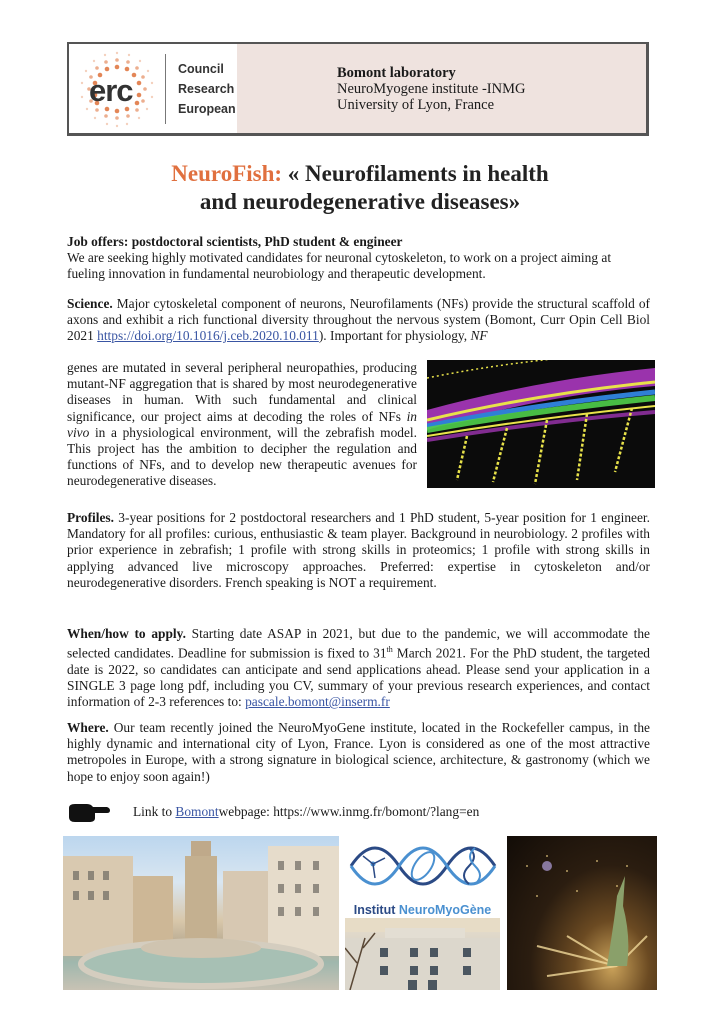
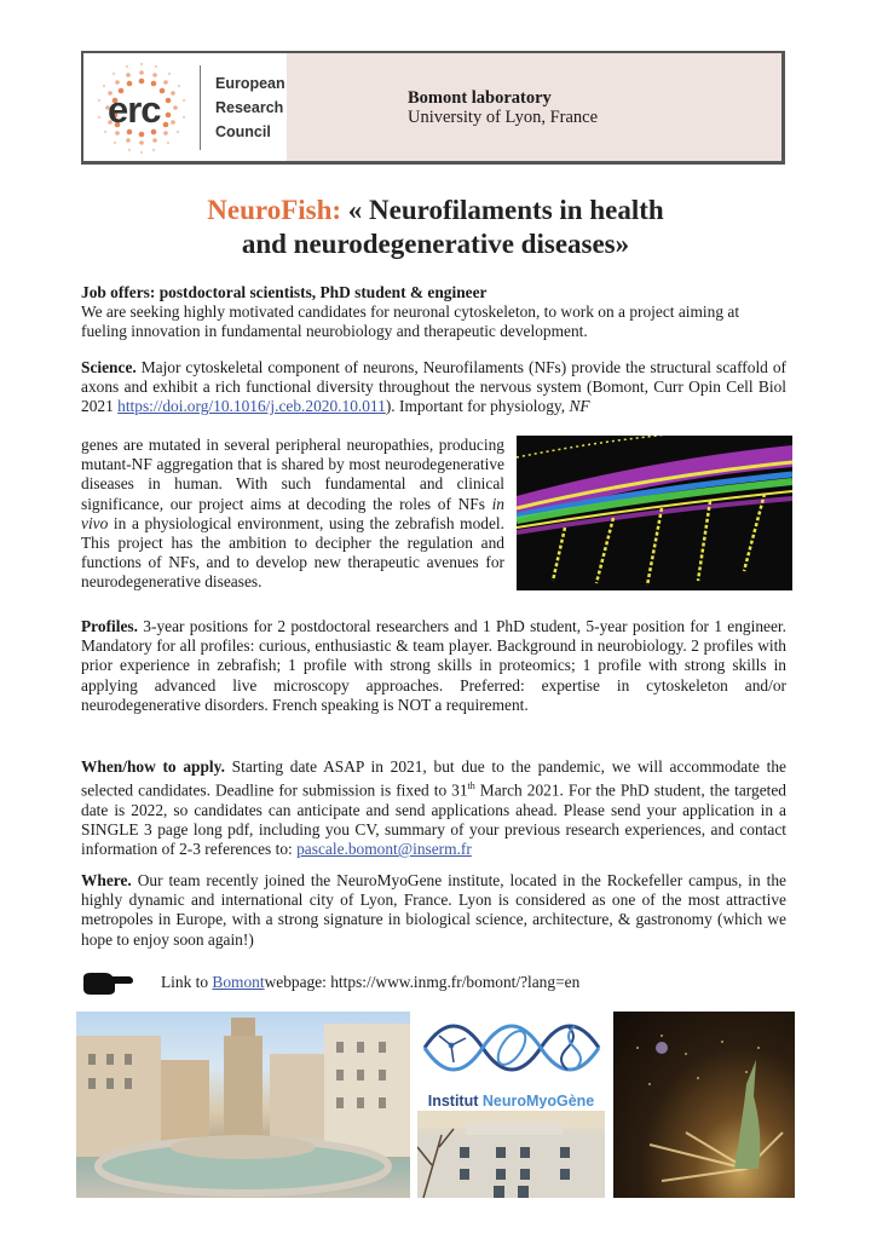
  erc
- Council
+ European
  Research
- European
+ Council
  Bomont laboratory
- NeuroMyogene institute -INMG
  University of Lyon, France
  NeuroFish: « Neurofilaments in health
  and neurodegenerative diseases»
  Job offers: postdoctoral scientists, PhD student & engineer
  We are seeking highly motivated candidates for neuronal cytoskeleton, to work on a project aiming at fueling innovation in fundamental neurobiology and therapeutic development.
  Science. Major cytoskeletal component of neurons, Neurofilaments (NFs) provide the structural scaffold of axons and exhibit a rich functional diversity throughout the nervous system (Bomont, Curr Opin Cell Biol 2021 https://doi.org/10.1016/j.ceb.2020.10.011). Important for physiology, NF
- genes are mutated in several peripheral neuropathies, producing mutant-NF aggregation that is shared by most neurodegenerative diseases in human. With such fundamental and clinical significance, our project aims at decoding the roles of NFs in vivo in a physiological environment, will the zebrafish model. This project has the ambition to decipher the regulation and functions of NFs, and to develop new therapeutic avenues for neurodegenerative diseases.
+ genes are mutated in several peripheral neuropathies, producing mutant-NF aggregation that is shared by most neurodegenerative diseases in human. With such fundamental and clinical significance, our project aims at decoding the roles of NFs in vivo in a physiological environment, using the zebrafish model. This project has the ambition to decipher the regulation and functions of NFs, and to develop new therapeutic avenues for neurodegenerative diseases.
  Profiles. 3-year positions for 2 postdoctoral researchers and 1 PhD student, 5-year position for 1 engineer. Mandatory for all profiles: curious, enthusiastic & team player. Background in neurobiology. 2 profiles with prior experience in zebrafish; 1 profile with strong skills in proteomics; 1 profile with strong skills in applying advanced live microscopy approaches. Preferred: expertise in cytoskeleton and/or neurodegenerative disorders. French speaking is NOT a requirement.
  When/how to apply. Starting date ASAP in 2021, but due to the pandemic, we will accommodate the selected candidates. Deadline for submission is fixed to 31th March 2021. For the PhD student, the targeted date is 2022, so candidates can anticipate and send applications ahead. Please send your application in a SINGLE 3 page long pdf, including you CV, summary of your previous research experiences, and contact information of 2-3 references to: pascale.bomont@inserm.fr
  Where. Our team recently joined the NeuroMyoGene institute, located in the Rockefeller campus, in the highly dynamic and international city of Lyon, France. Lyon is considered as one of the most attractive metropoles in Europe, with a strong signature in biological science, architecture, & gastronomy (which we hope to enjoy soon again!)
  Link to
  Bomont
  webpage: https://www.inmg.fr/bomont/?lang=en
  Institut NeuroMyoGène
